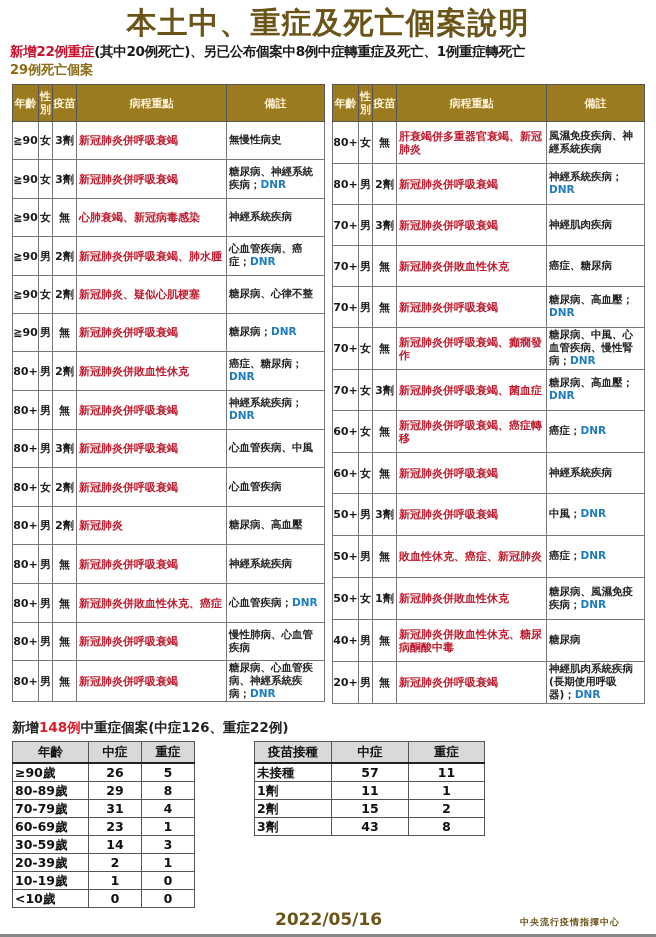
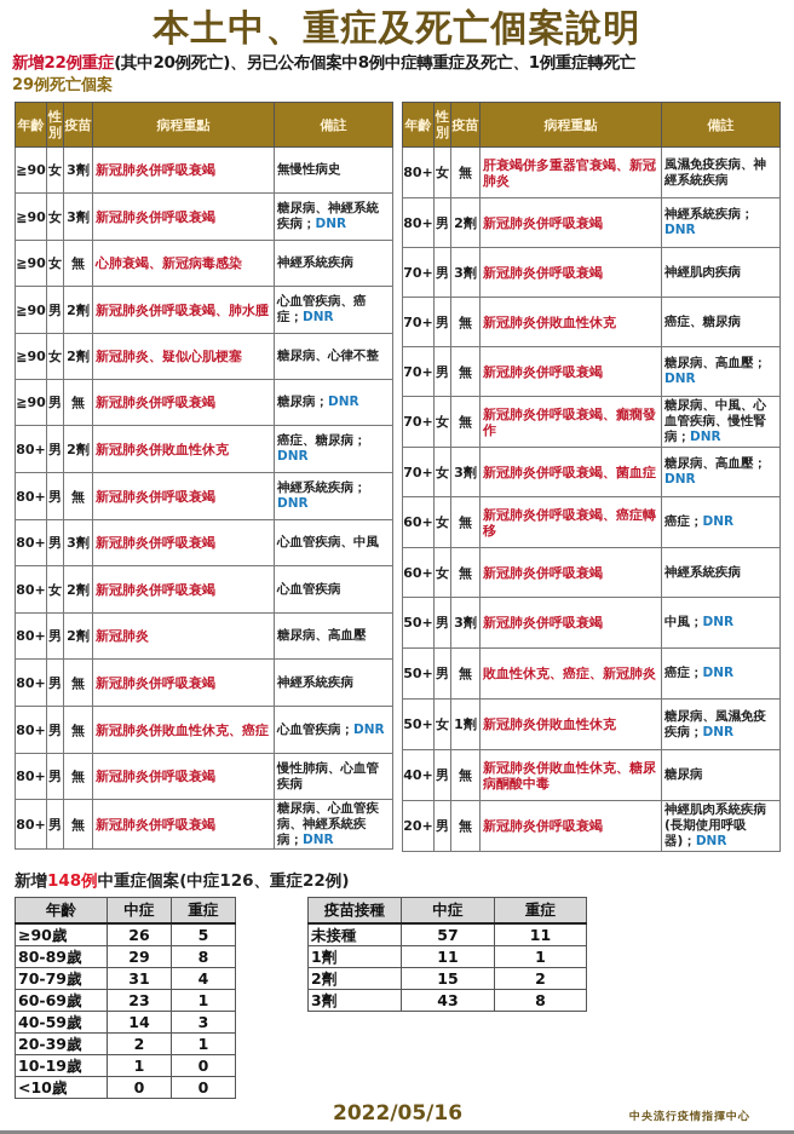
  本土中、重症及死亡個案說明
  新增22例重症(其中20例死亡)、另已公布個案中8例中症轉重症及死亡、1例重症轉死亡
  29例死亡個案
  年齡	性別	疫苗	病程重點	備註
  ≧90	女	3劑	新冠肺炎併呼吸衰竭	無慢性病史
  ≧90	女	3劑	新冠肺炎併呼吸衰竭	糖尿病、神經系統疾病；DNR
  ≧90	女	無	心肺衰竭、新冠病毒感染	神經系統疾病
  ≧90	男	2劑	新冠肺炎併呼吸衰竭、肺水腫	心血管疾病、癌症；DNR
  ≧90	女	2劑	新冠肺炎、疑似心肌梗塞	糖尿病、心律不整
  ≧90	男	無	新冠肺炎併呼吸衰竭	糖尿病；DNR
  80+	男	2劑	新冠肺炎併敗血性休克	癌症、糖尿病；DNR
  80+	男	無	新冠肺炎併呼吸衰竭	神經系統疾病；DNR
  80+	男	3劑	新冠肺炎併呼吸衰竭	心血管疾病、中風
  80+	女	2劑	新冠肺炎併呼吸衰竭	心血管疾病
  80+	男	2劑	新冠肺炎	糖尿病、高血壓
  80+	男	無	新冠肺炎併呼吸衰竭	神經系統疾病
  80+	男	無	新冠肺炎併敗血性休克、癌症	心血管疾病；DNR
  80+	男	無	新冠肺炎併呼吸衰竭	慢性肺病、心血管疾病
  80+	男	無	新冠肺炎併呼吸衰竭	糖尿病、心血管疾病、神經系統疾病；DNR
  年齡	性別	疫苗	病程重點	備註
  80+	女	無	肝衰竭併多重器官衰竭、新冠肺炎	風濕免疫疾病、神經系統疾病
  80+	男	2劑	新冠肺炎併呼吸衰竭	神經系統疾病；DNR
  70+	男	3劑	新冠肺炎併呼吸衰竭	神經肌肉疾病
  70+	男	無	新冠肺炎併敗血性休克	癌症、糖尿病
  70+	男	無	新冠肺炎併呼吸衰竭	糖尿病、高血壓；DNR
  70+	女	無	新冠肺炎併呼吸衰竭、癲癇發作	糖尿病、中風、心血管疾病、慢性腎病；DNR
  70+	女	3劑	新冠肺炎併呼吸衰竭、菌血症	糖尿病、高血壓；DNR
  60+	女	無	新冠肺炎併呼吸衰竭、癌症轉移	癌症；DNR
  60+	女	無	新冠肺炎併呼吸衰竭	神經系統疾病
  50+	男	3劑	新冠肺炎併呼吸衰竭	中風；DNR
  50+	男	無	敗血性休克、癌症、新冠肺炎	癌症；DNR
  50+	女	1劑	新冠肺炎併敗血性休克	糖尿病、風濕免疫疾病；DNR
  40+	男	無	新冠肺炎併敗血性休克、糖尿病酮酸中毒	糖尿病
  20+	男	無	新冠肺炎併呼吸衰竭	神經肌肉系統疾病(長期使用呼吸器)；DNR
  新增148例中重症個案(中症126、重症22例)
  年齡	中症	重症
  ≥90歲	26	5
  80-89歲	29	8
  70-79歲	31	4
  60-69歲	23	1
- 30-59歲	14	3
+ 40-59歲	14	3
  20-39歲	2	1
  10-19歲	1	0
  <10歲	0	0
  疫苗接種	中症	重症
  未接種	57	11
  1劑	11	1
  2劑	15	2
  3劑	43	8
  2022/05/16
  中央流行疫情指揮中心
